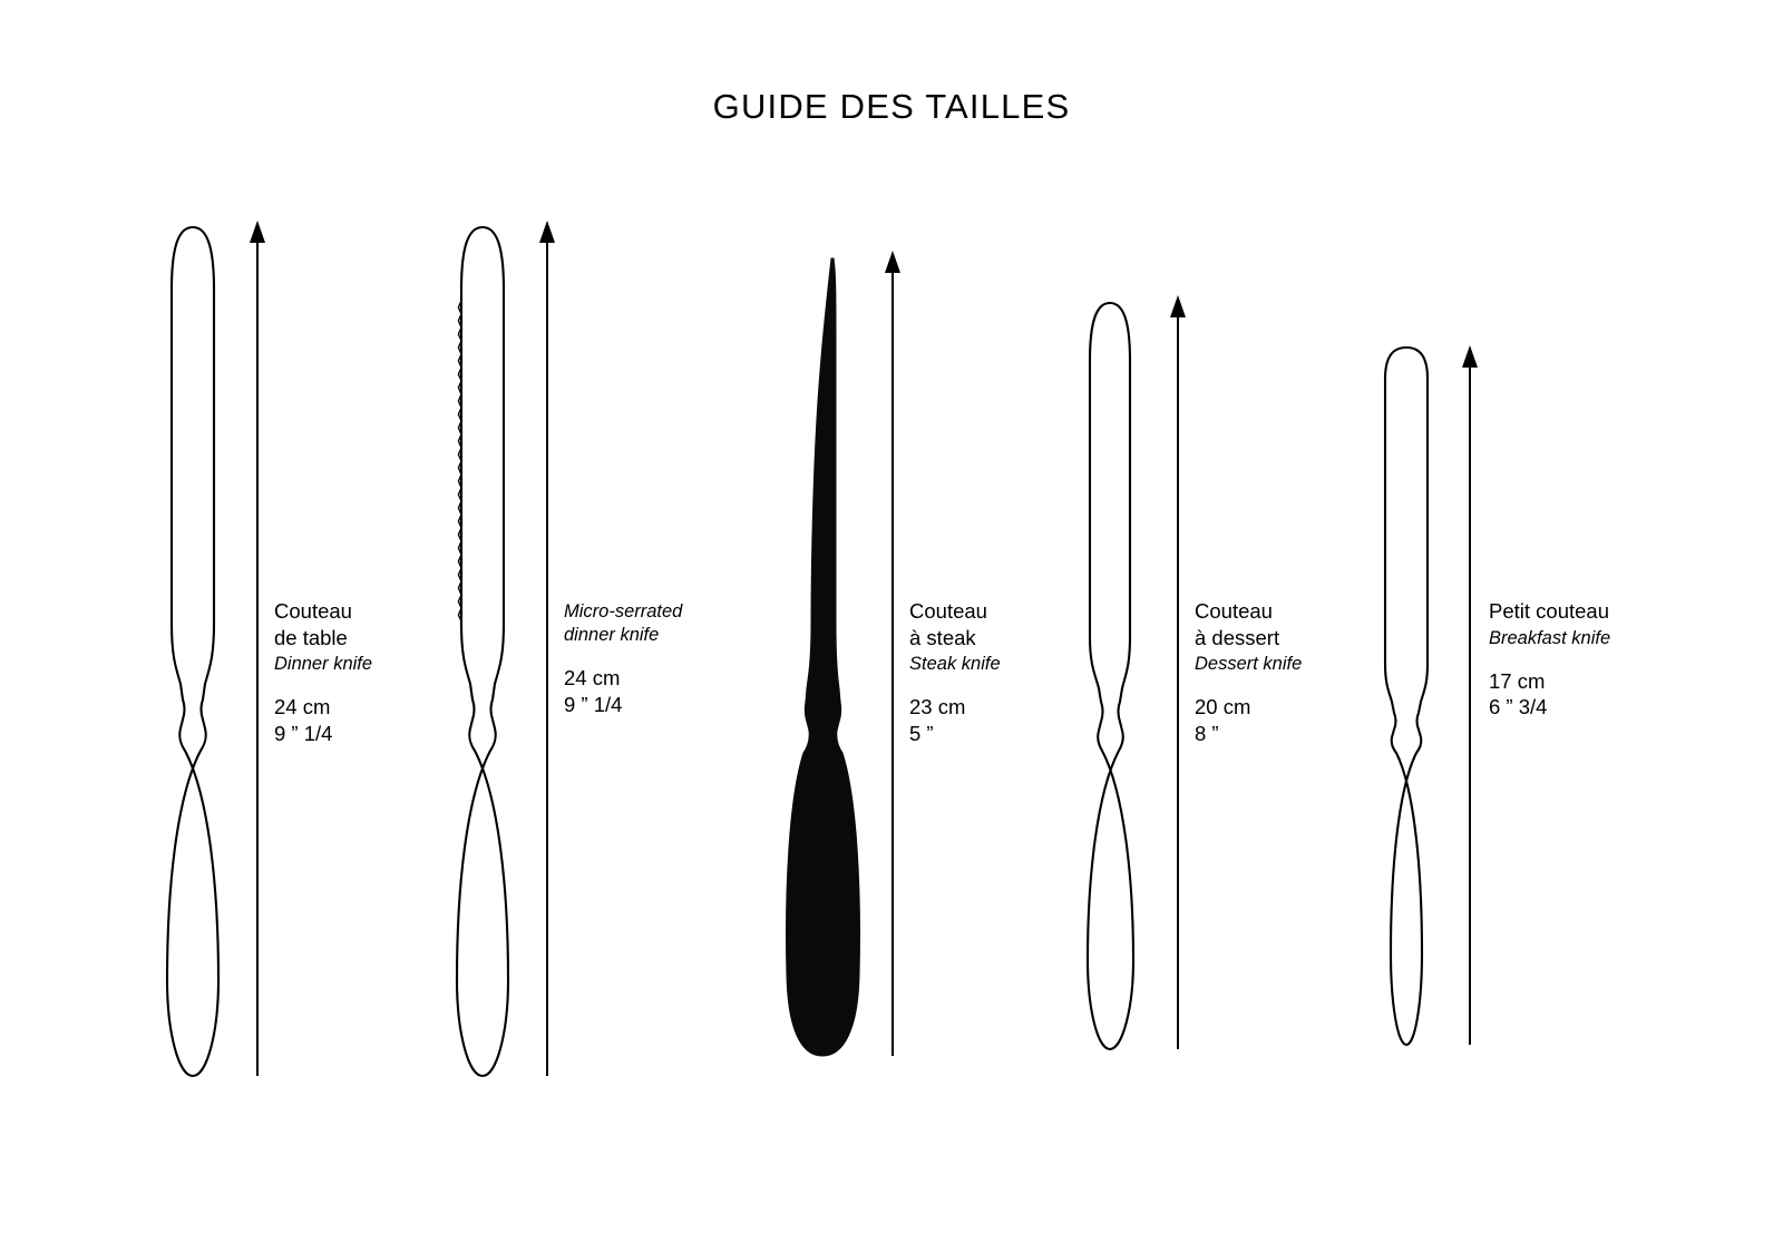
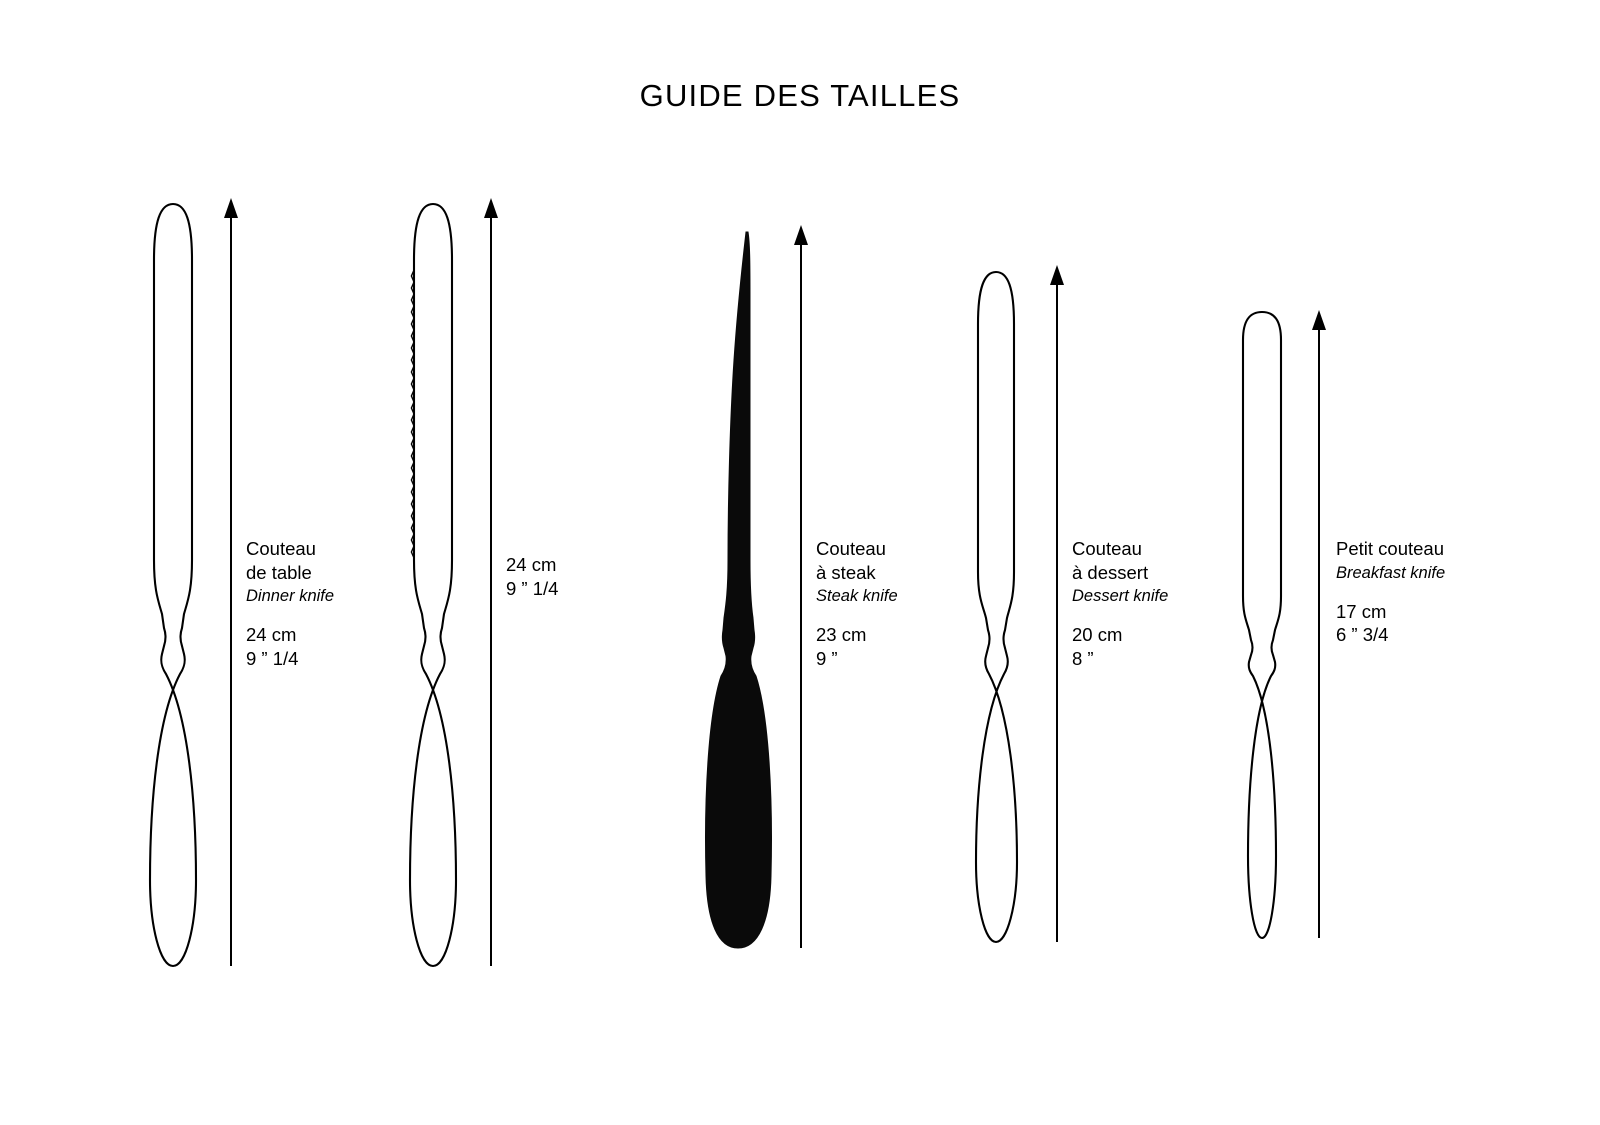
  GUIDE DES TAILLES
  Couteau
  de table
  Dinner knife
  24 cm
  9 ” 1/4
- Micro-serrated
- dinner knife
  24 cm
  9 ” 1/4
  Couteau
  à steak
  Steak knife
  23 cm
- 5 ”
+ 9 ”
  Couteau
  à dessert
  Dessert knife
  20 cm
  8 ”
  Petit couteau
  Breakfast knife
  17 cm
  6 ” 3/4
